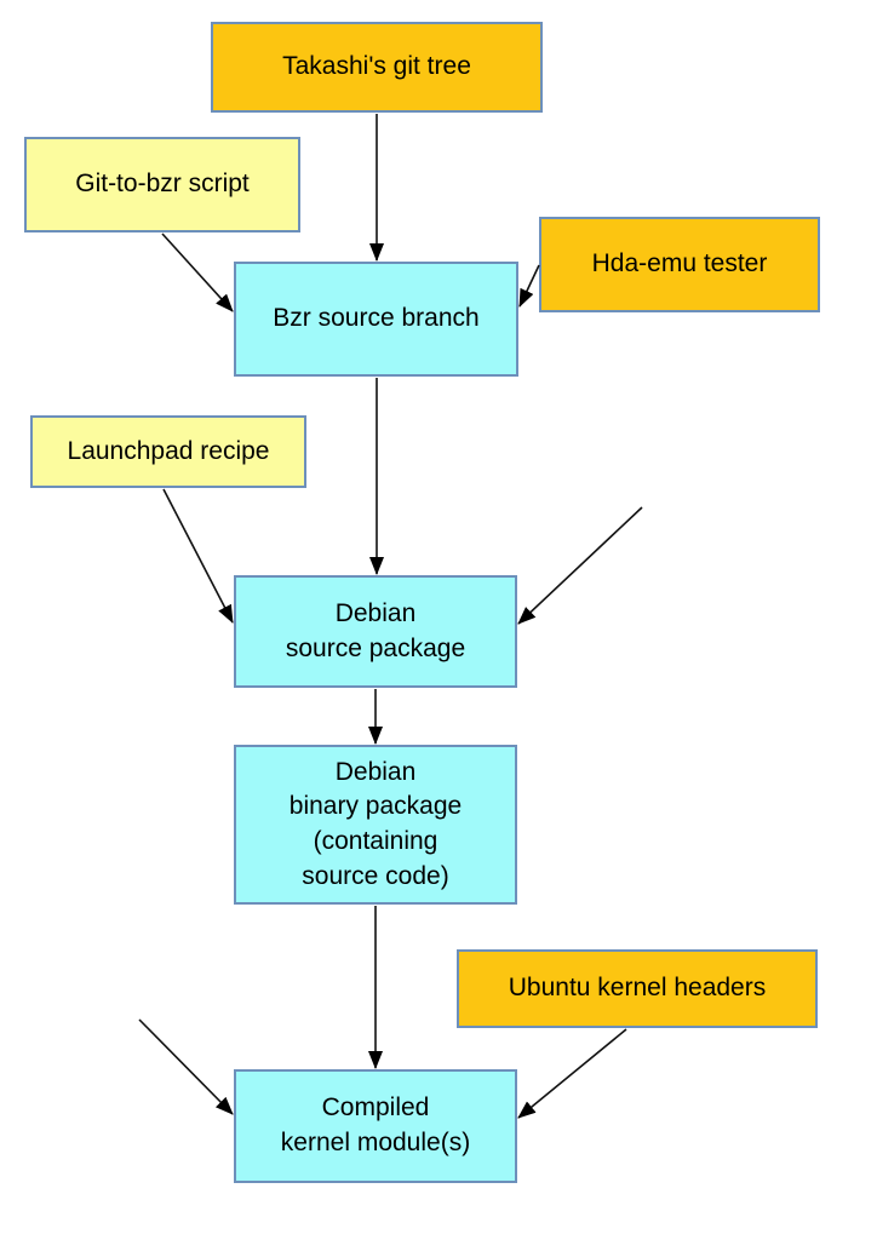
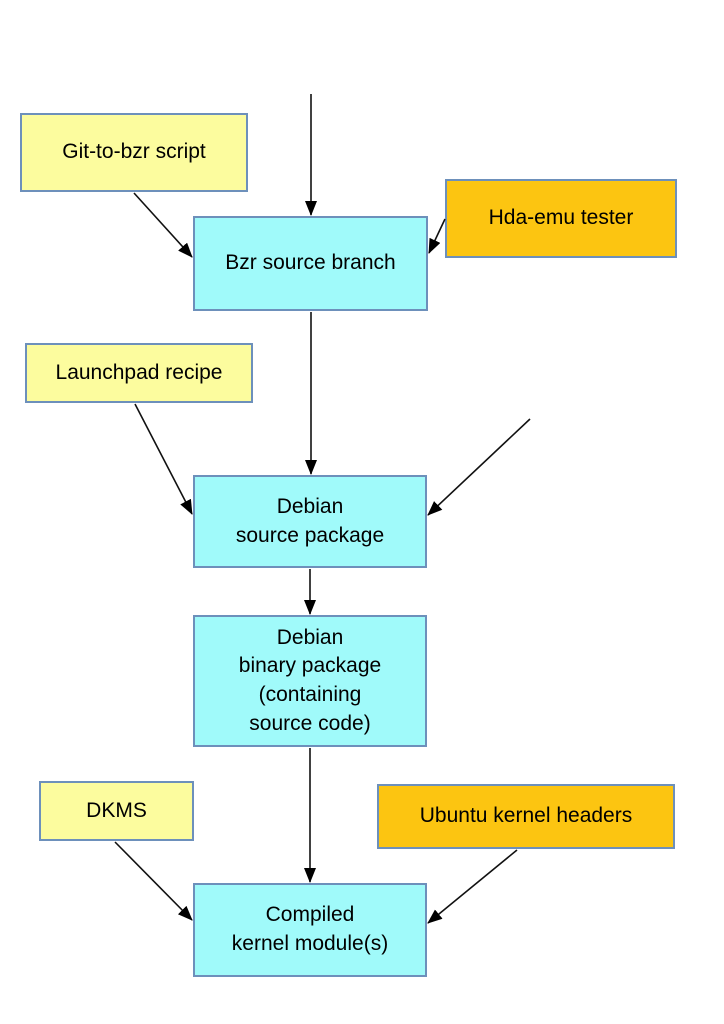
- Takashi's git tree
  Git-to-bzr script
  Hda-emu tester
  Bzr source branch
  Launchpad recipe
  Debian
  source package
  Debian
  binary package
  (containing
  source code)
+ DKMS
  Ubuntu kernel headers
  Compiled
  kernel module(s)
